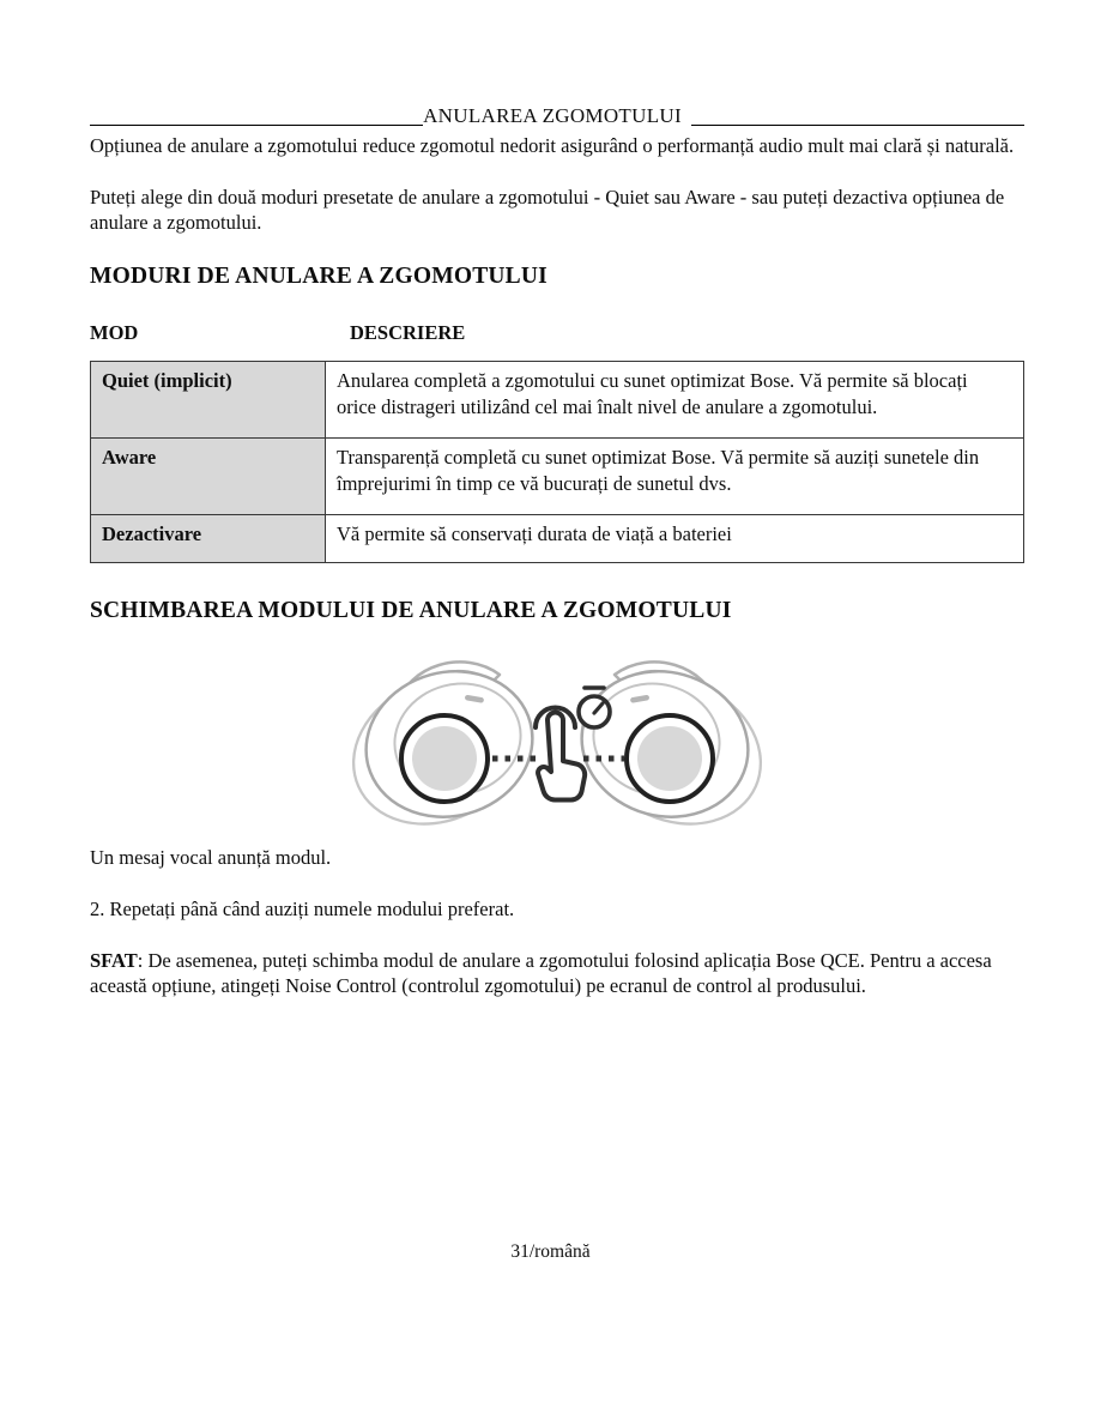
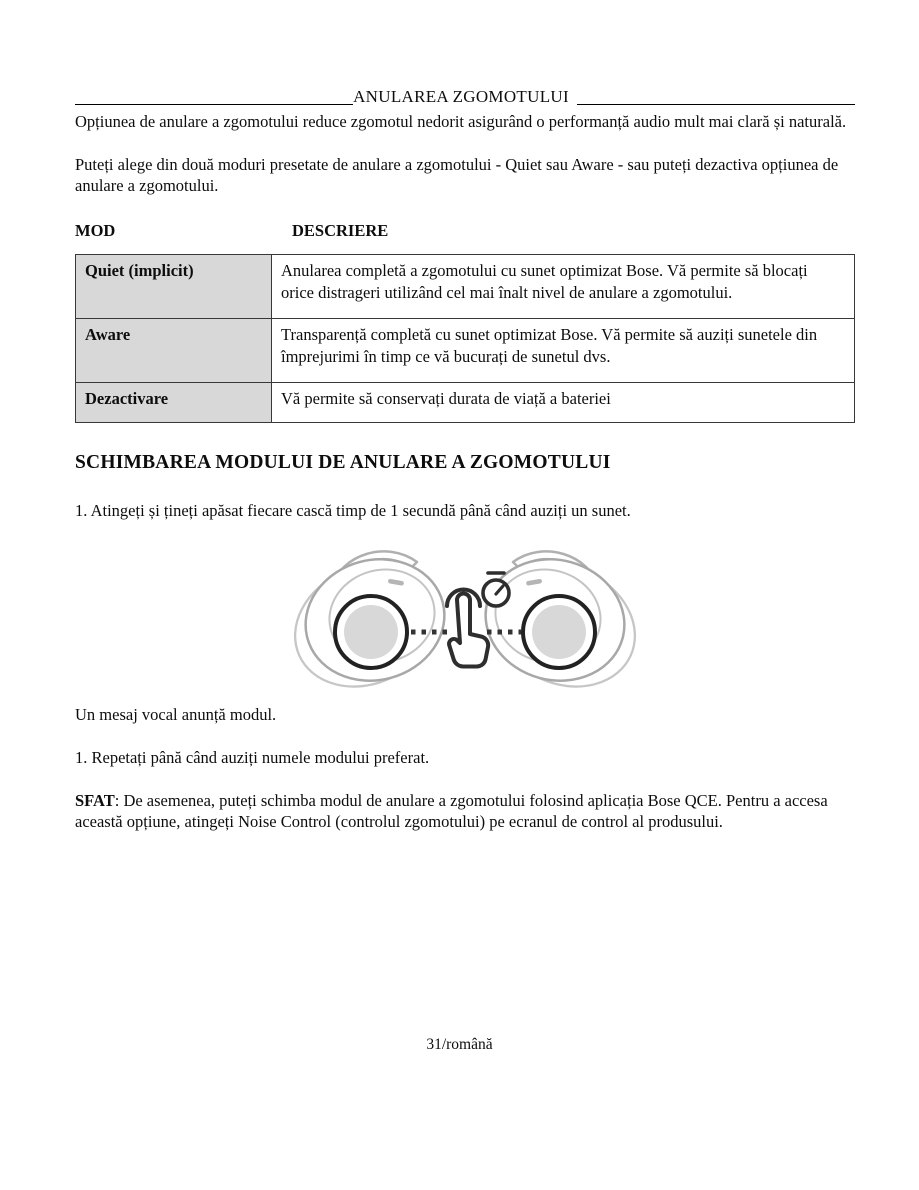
  ANULAREA ZGOMOTULUI
  Opțiunea de anulare a zgomotului reduce zgomotul nedorit asigurând o performanță audio mult mai clară și naturală.
  Puteți alege din două moduri presetate de anulare a zgomotului - Quiet sau Aware - sau puteți dezactiva opțiunea de anulare a zgomotului.
- MODURI DE ANULARE A ZGOMOTULUI
  MOD
  DESCRIERE
  Quiet (implicit)	Anularea completă a zgomotului cu sunet optimizat Bose. Vă permite să blocați orice distrageri utilizând cel mai înalt nivel de anulare a zgomotului.
  Aware	Transparență completă cu sunet optimizat Bose. Vă permite să auziți sunetele din împrejurimi în timp ce vă bucurați de sunetul dvs.
  Dezactivare	Vă permite să conservați durata de viață a bateriei
  SCHIMBAREA MODULUI DE ANULARE A ZGOMOTULUI
+ 1. Atingeți și țineți apăsat fiecare cască timp de 1 secundă până când auziți un sunet.
  Un mesaj vocal anunță modul.
- 2. Repetați până când auziți numele modului preferat.
+ 1. Repetați până când auziți numele modului preferat.
  SFAT: De asemenea, puteți schimba modul de anulare a zgomotului folosind aplicația Bose QCE. Pentru a accesa această opțiune, atingeți Noise Control (controlul zgomotului) pe ecranul de control al produsului.
  31/română
